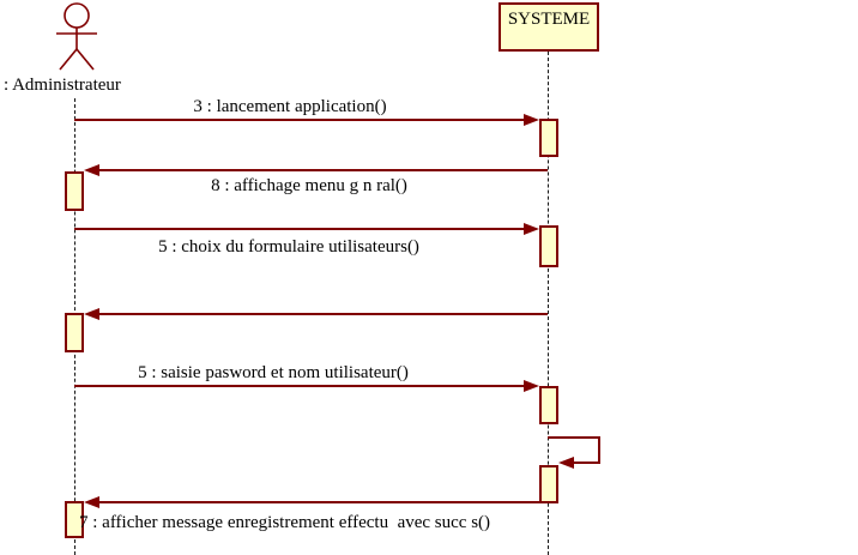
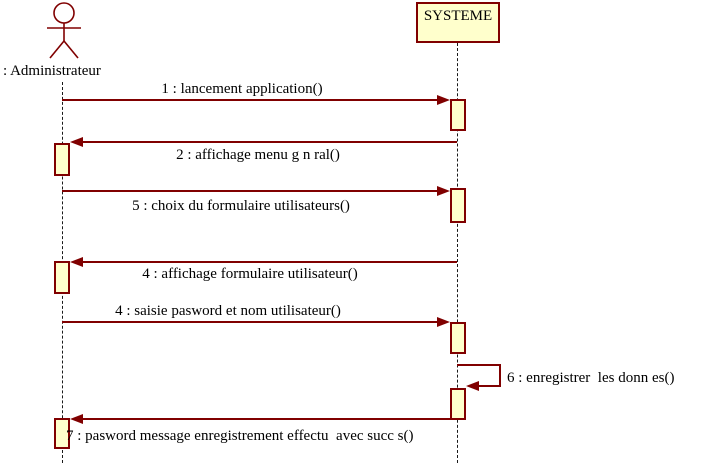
  : Administrateur
  SYSTEME
- 3 : lancement application()
+ 1 : lancement application()
- 8 : affichage menu g n ral()
+ 2 : affichage menu g n ral()
  5 : choix du formulaire utilisateurs()
+ 4 : affichage formulaire utilisateur()
- 5 : saisie pasword et nom utilisateur()
+ 4 : saisie pasword et nom utilisateur()
+ 6 : enregistrer les donn es()
- 7 : afficher message enregistrement effectu avec succ s()
+ 7 : pasword message enregistrement effectu avec succ s()
